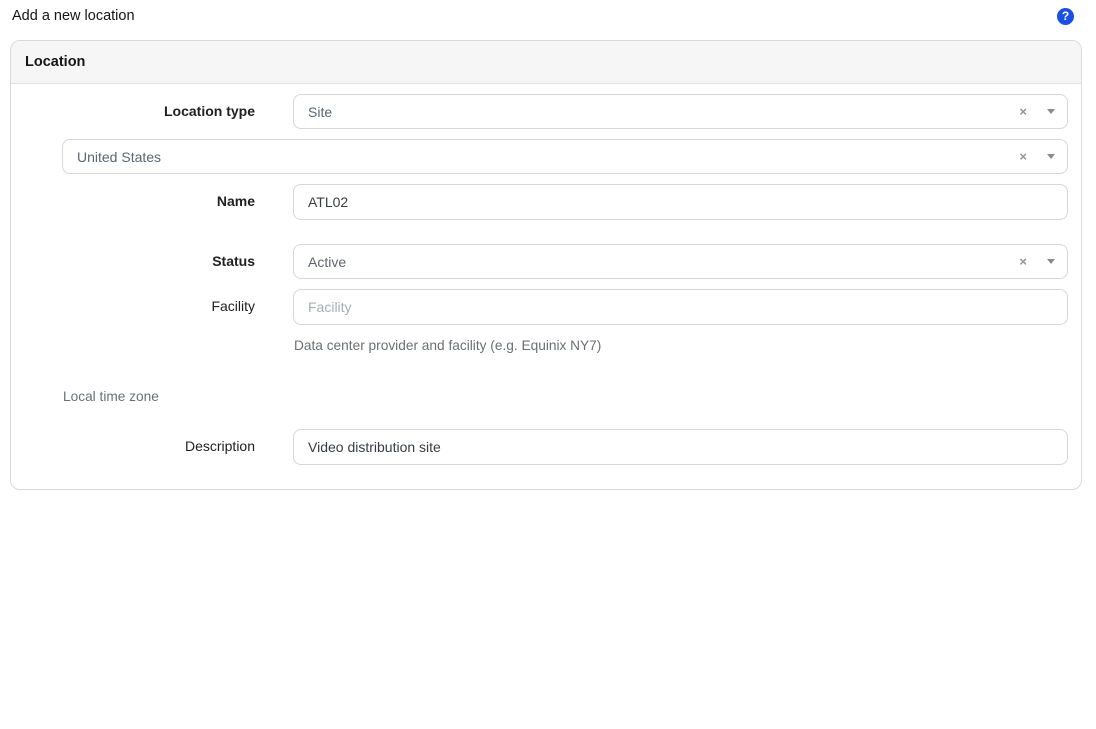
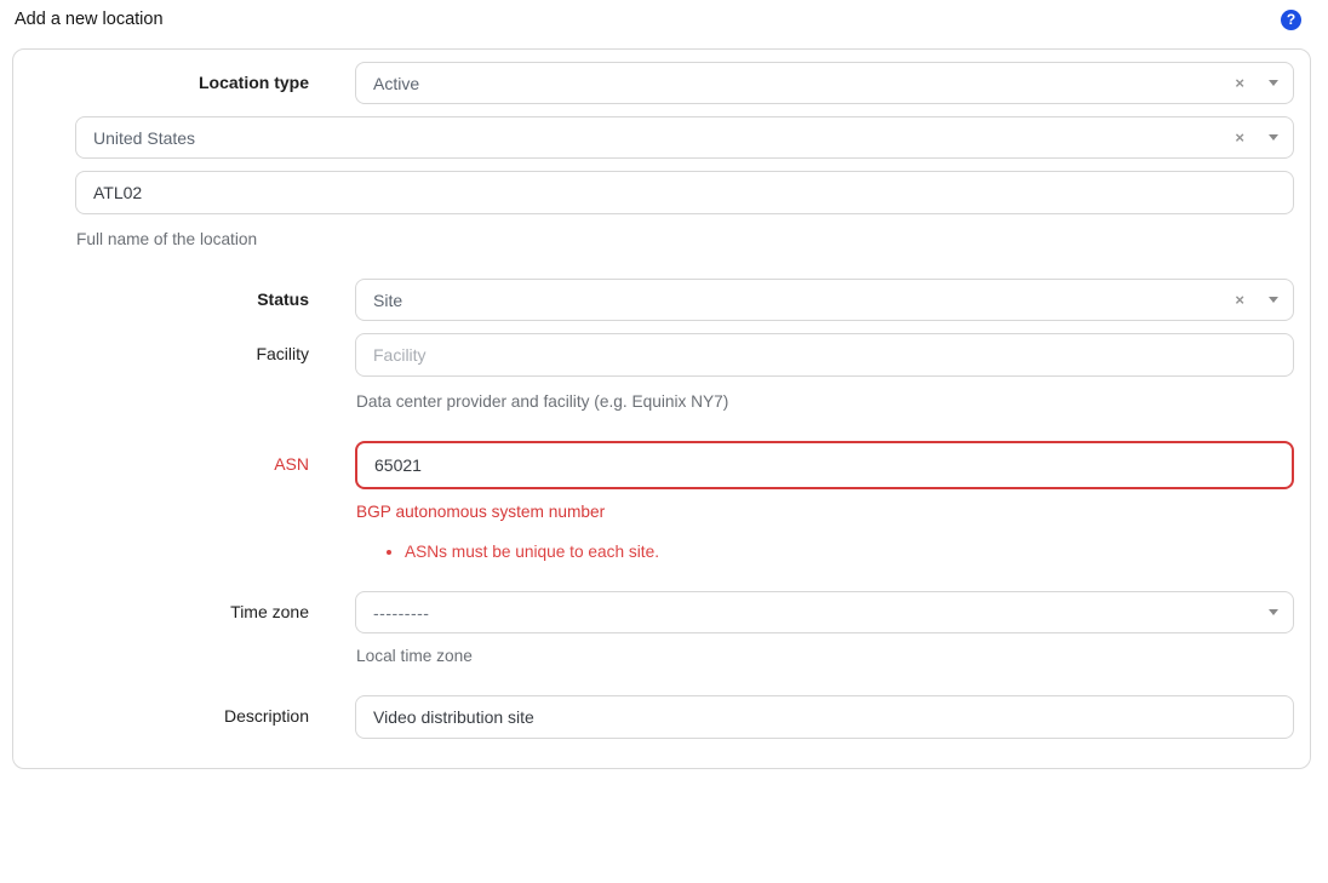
  Add a new location
  ?
- Location
  Location type
- Site
+ Active
  ×
  United States
  ×
- Name
  ATL02
+ Full name of the location
  Status
- Active
+ Site
  ×
  Facility
  Facility
  Data center provider and facility (e.g. Equinix NY7)
+ ASN
+ 65021
+ BGP autonomous system number
+ ASNs must be unique to each site.
+ Time zone
+ ---------
  Local time zone
  Description
  Video distribution site
